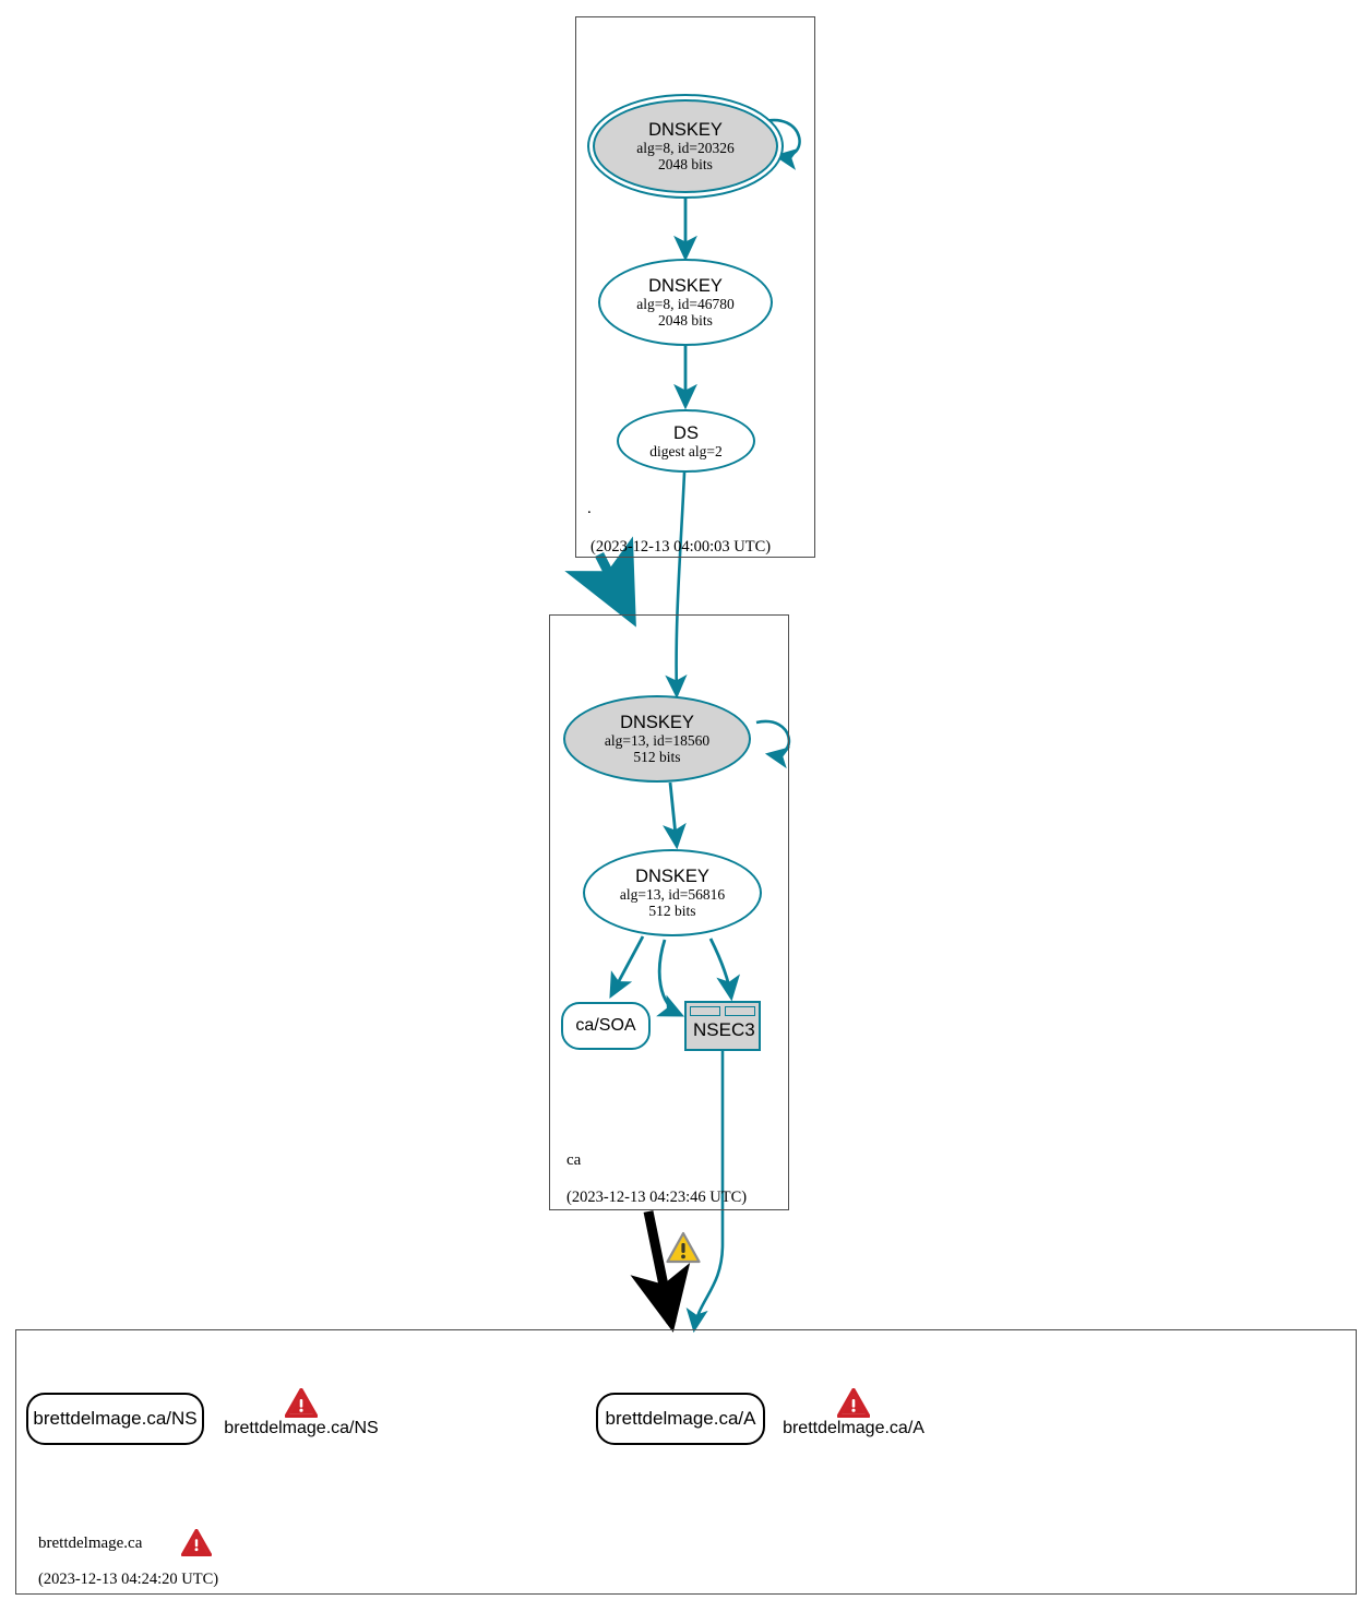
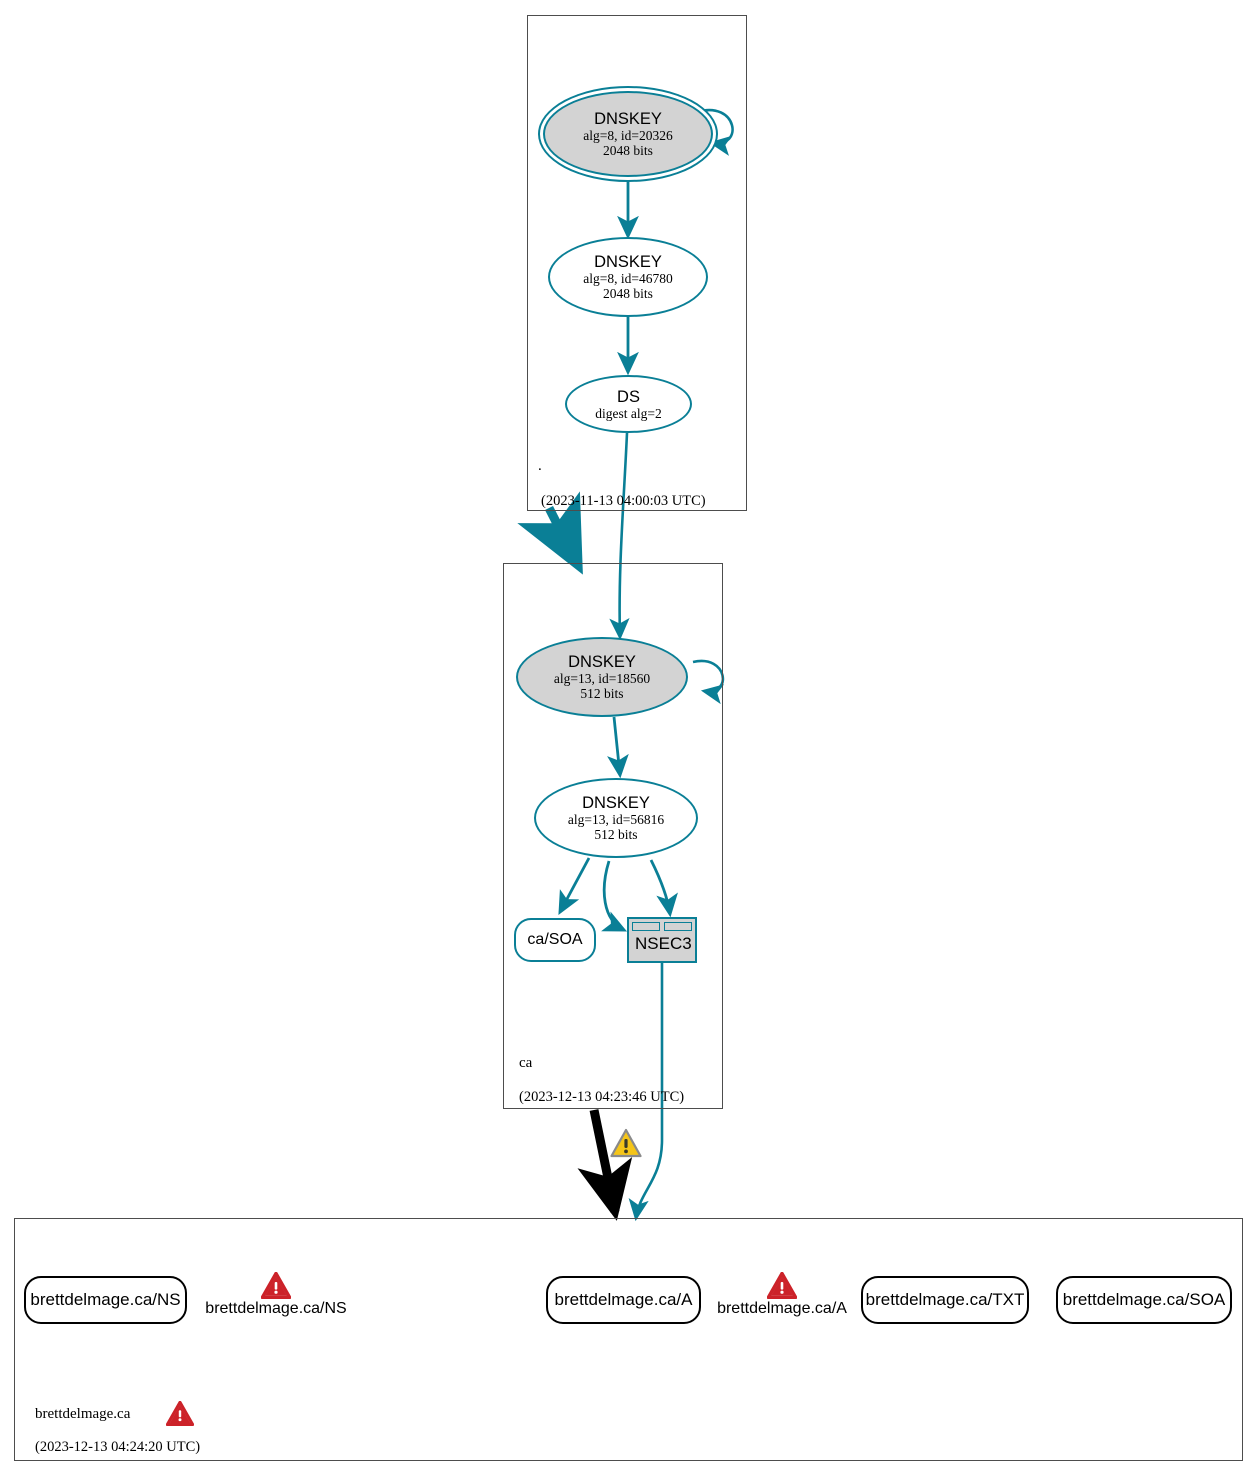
  .
- (2023-12-13 04:00:03 UTC)
+ (2023-11-13 04:00:03 UTC)
  DNSKEY
  alg=8, id=20326
  2048 bits
  DNSKEY
  alg=8, id=46780
  2048 bits
  DS
  digest alg=2
  ca
  (2023-12-13 04:23:46 UTC)
  DNSKEY
  alg=13, id=18560
  512 bits
  DNSKEY
  alg=13, id=56816
  512 bits
  ca/SOA
  NSEC3
  brettdelmage.ca/NS
  brettdelmage.ca/A
+ brettdelmage.ca/TXT
+ brettdelmage.ca/SOA
  brettdelmage.ca/NS
  brettdelmage.ca/A
  brettdelmage.ca
  (2023-12-13 04:24:20 UTC)
